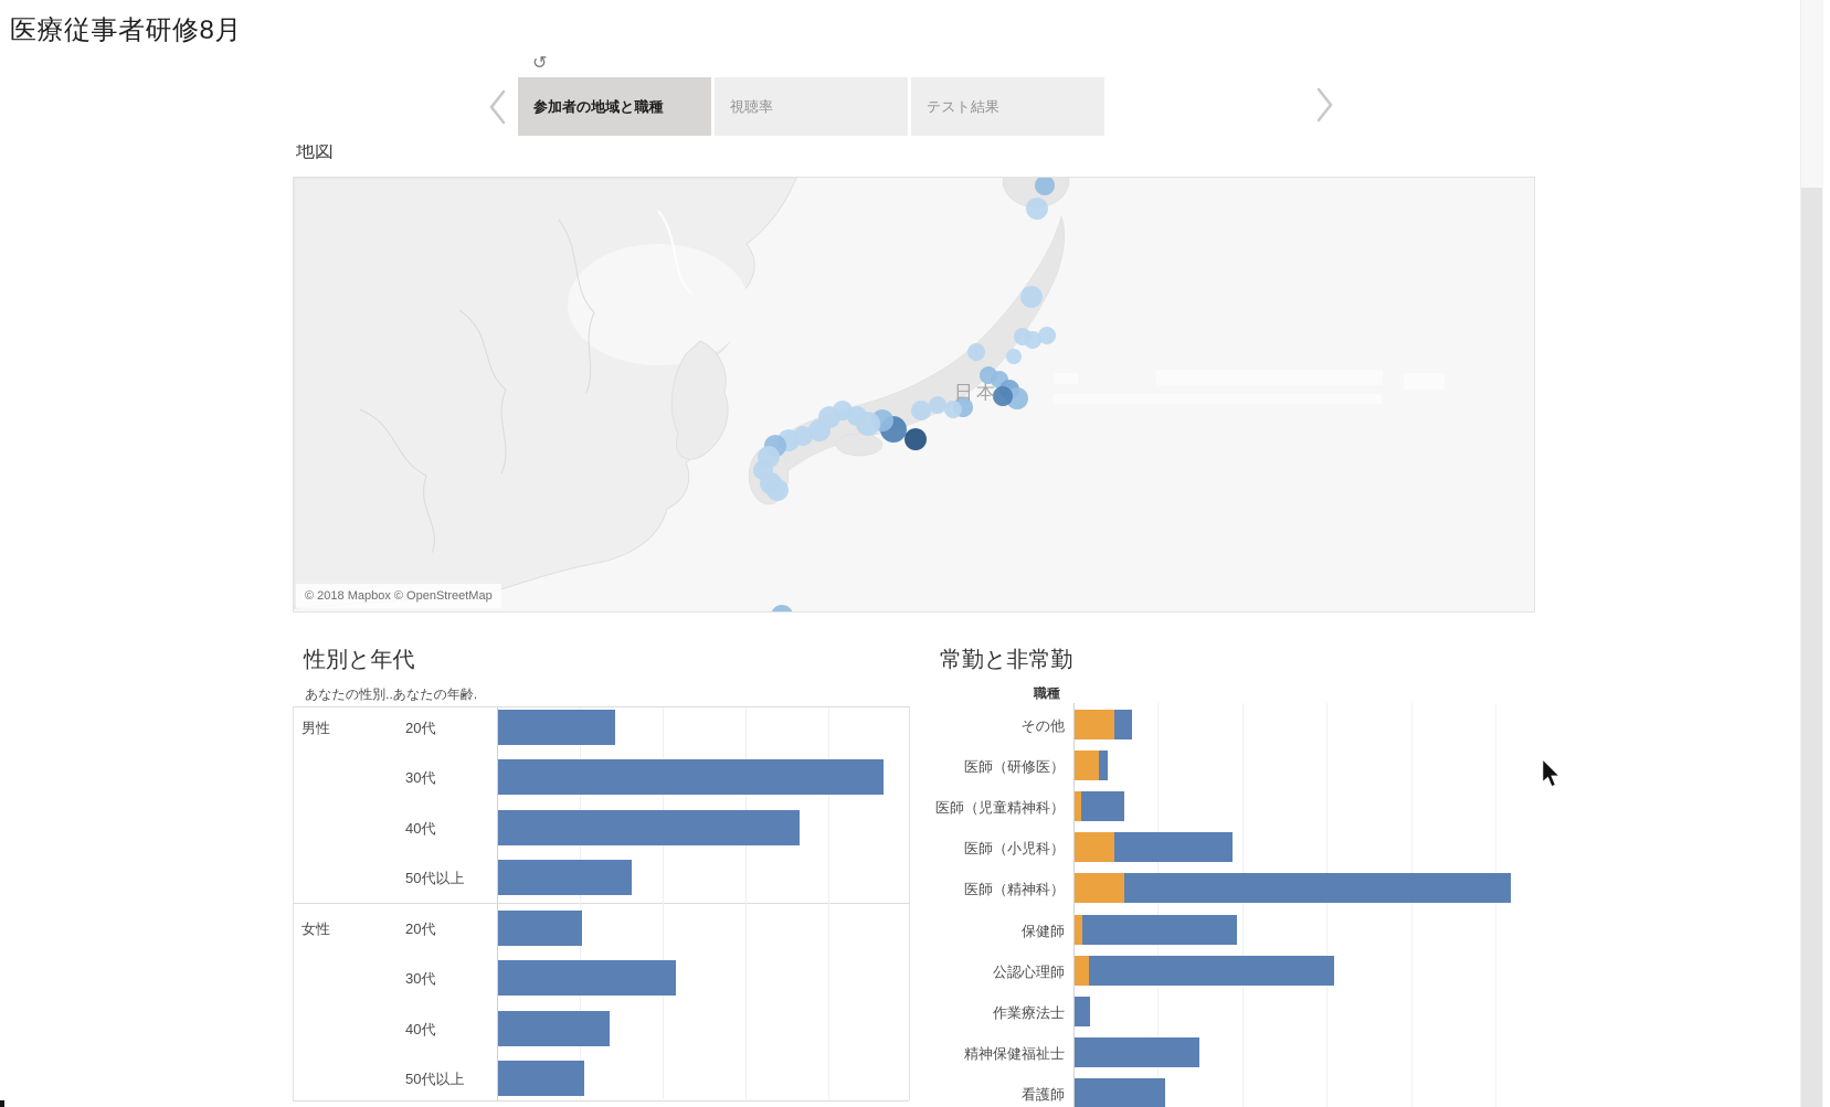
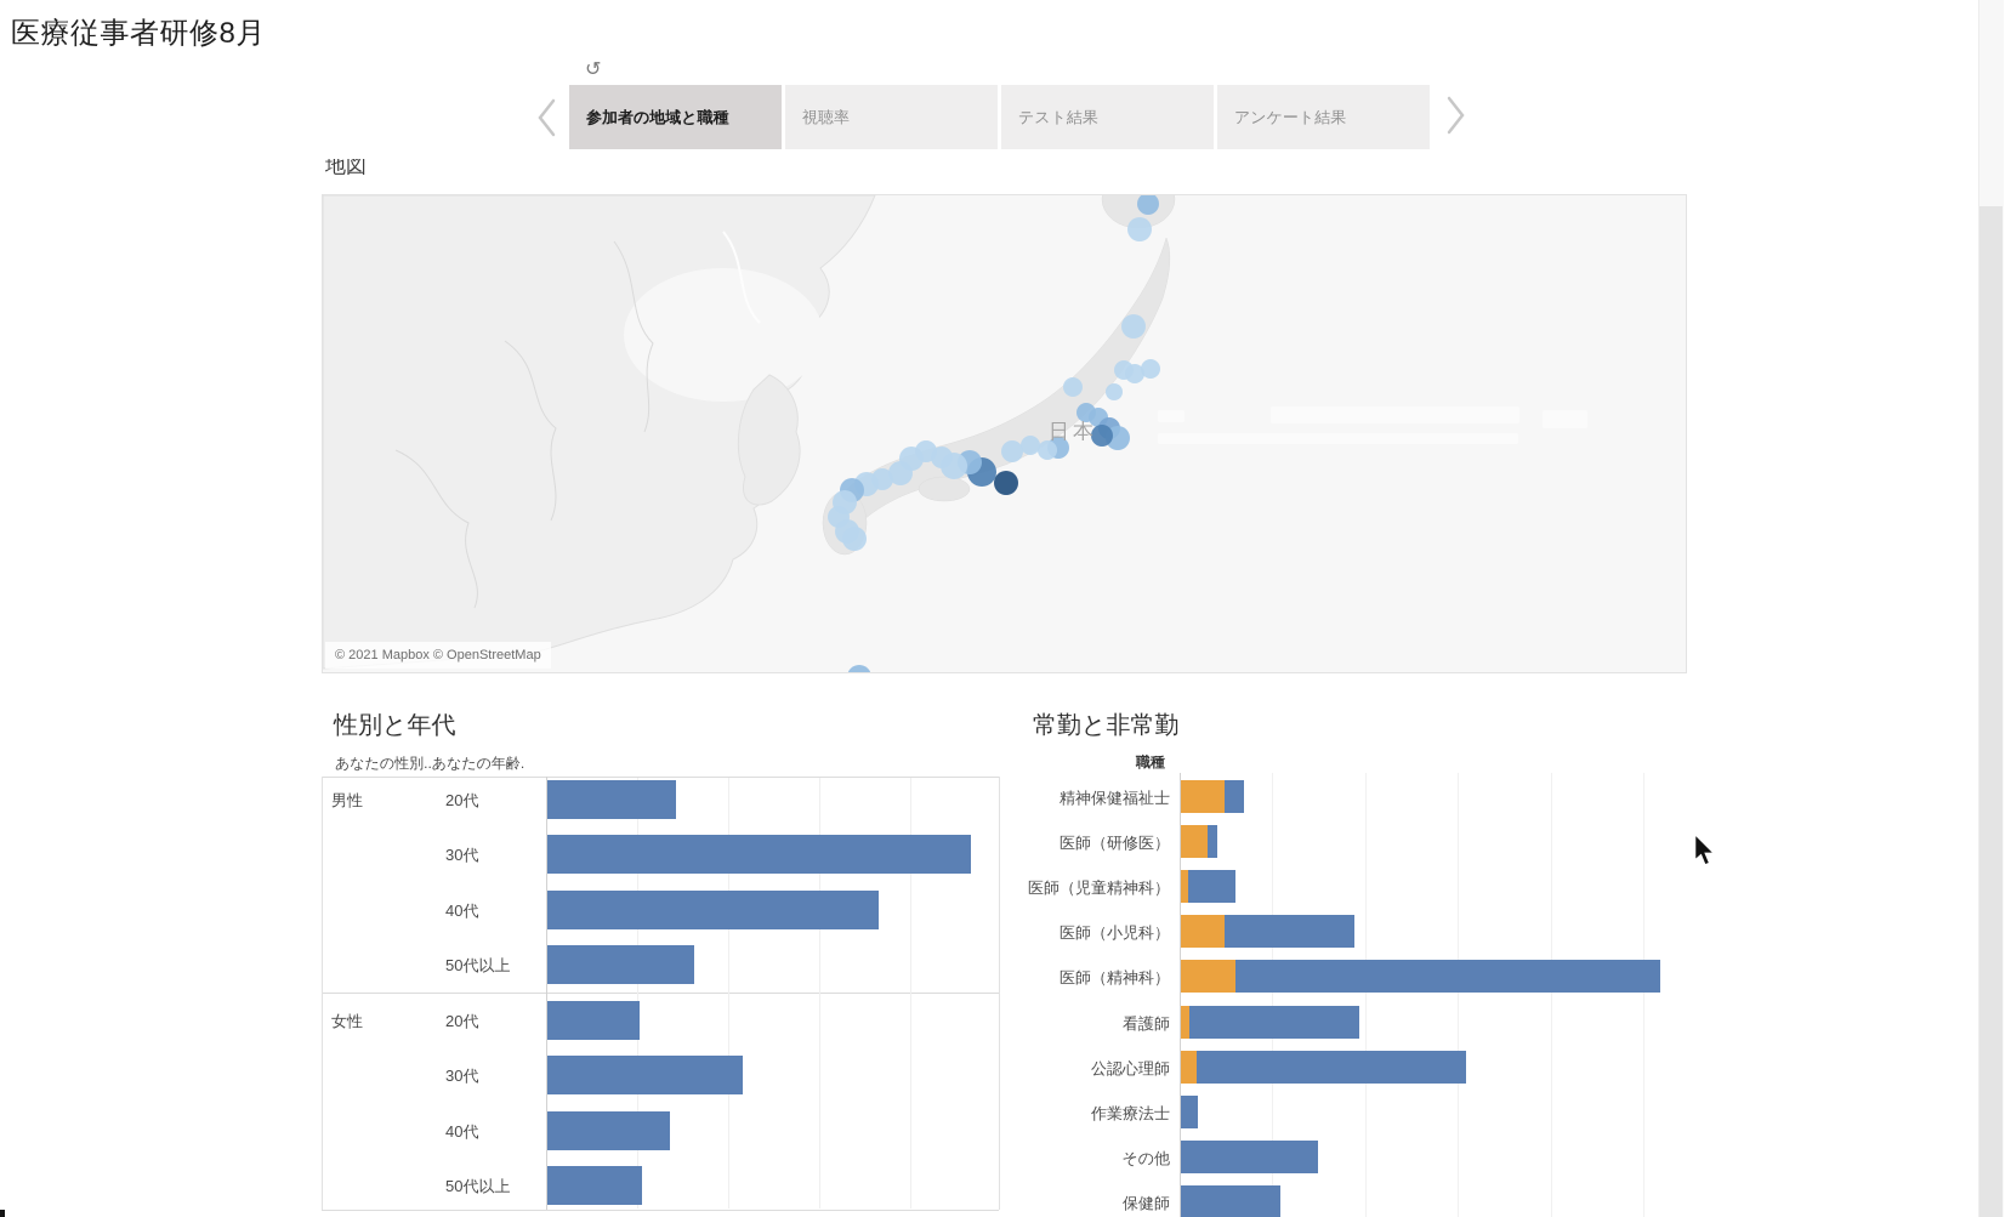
  医療従事者研修8月
  ↺
  参加者の地域と職種
  視聴率
  テスト結果
+ アンケート結果
  地図
  日本
- © 2018 Mapbox © OpenStreetMap
+ © 2021 Mapbox © OpenStreetMap
  性別と年代
  あなたの性別..あなたの年齢.
  常勤と非常勤
  職種
  男性
  20代
  30代
  40代
  50代以上
  女性
  20代
  30代
  40代
  50代以上
- その他
+ 精神保健福祉士
  医師（研修医）
  医師（児童精神科）
  医師（小児科）
  医師（精神科）
- 保健師
+ 看護師
  公認心理師
  作業療法士
- 精神保健福祉士
+ その他
- 看護師
+ 保健師
